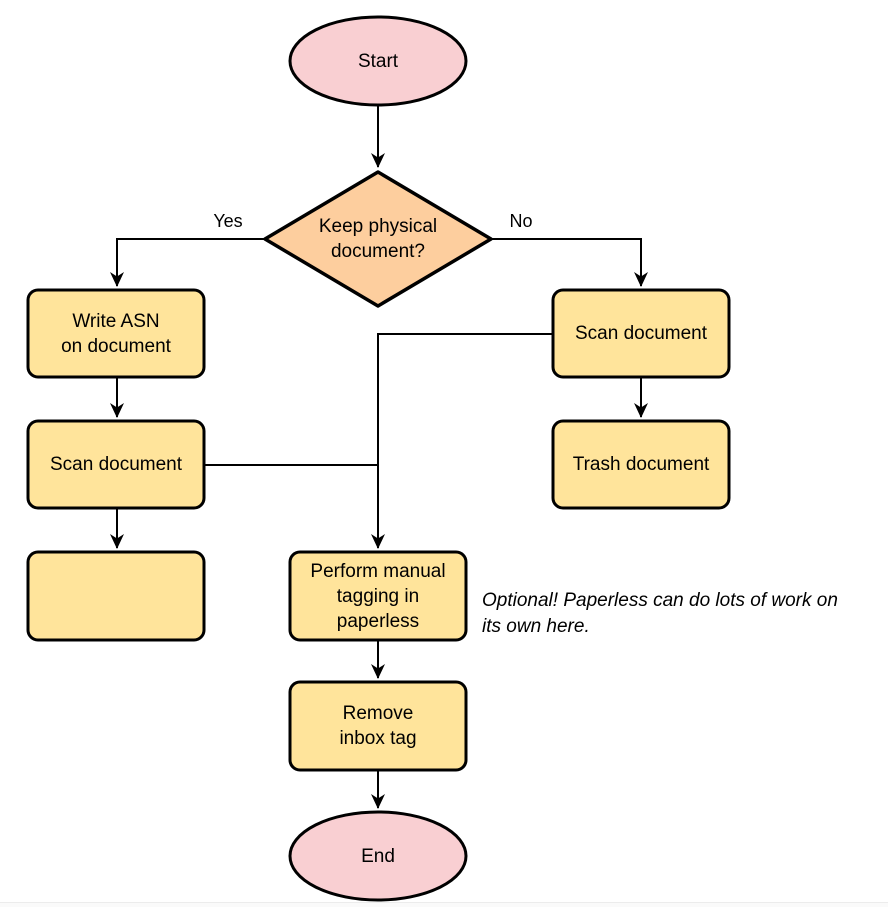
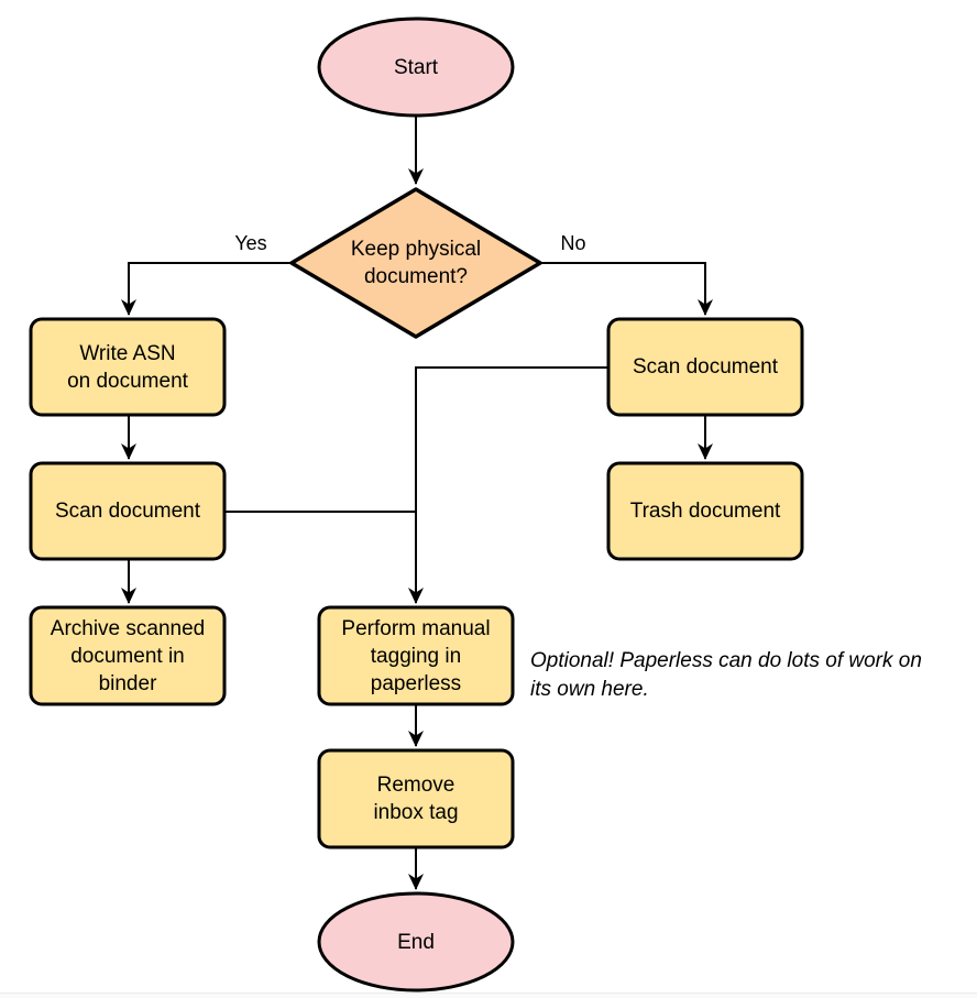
  Start
  Keep physical
  document?
  Write ASN
  on document
  Scan document
+ Archive scanned
+ document in
+ binder
  Scan document
  Trash document
  Perform manual
  tagging in
  paperless
  Remove
  inbox tag
  End
  Yes
  No
  Optional! Paperless can do lots of work on
  its own here.
